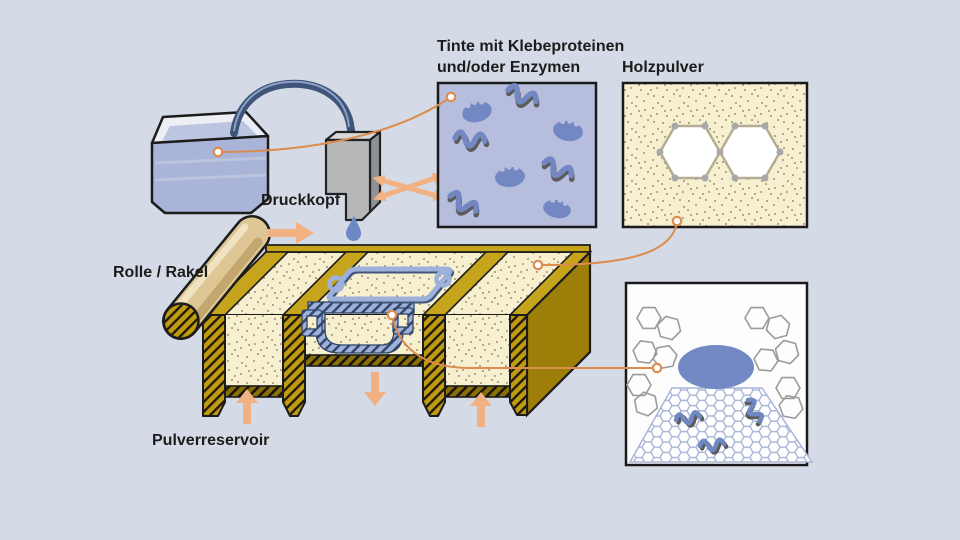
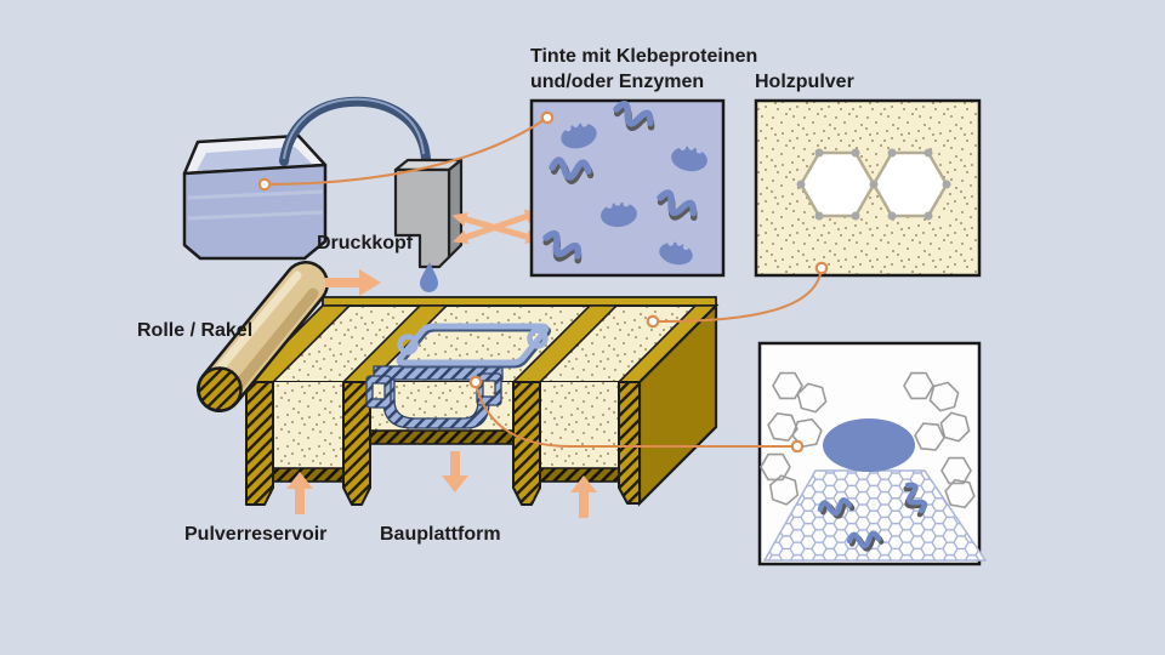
  Tinte mit Klebeproteinen
  und/oder Enzymen
  Holzpulver
  Druckkopf
  Rolle / Rakel
  Pulverreservoir
+ Bauplattform
